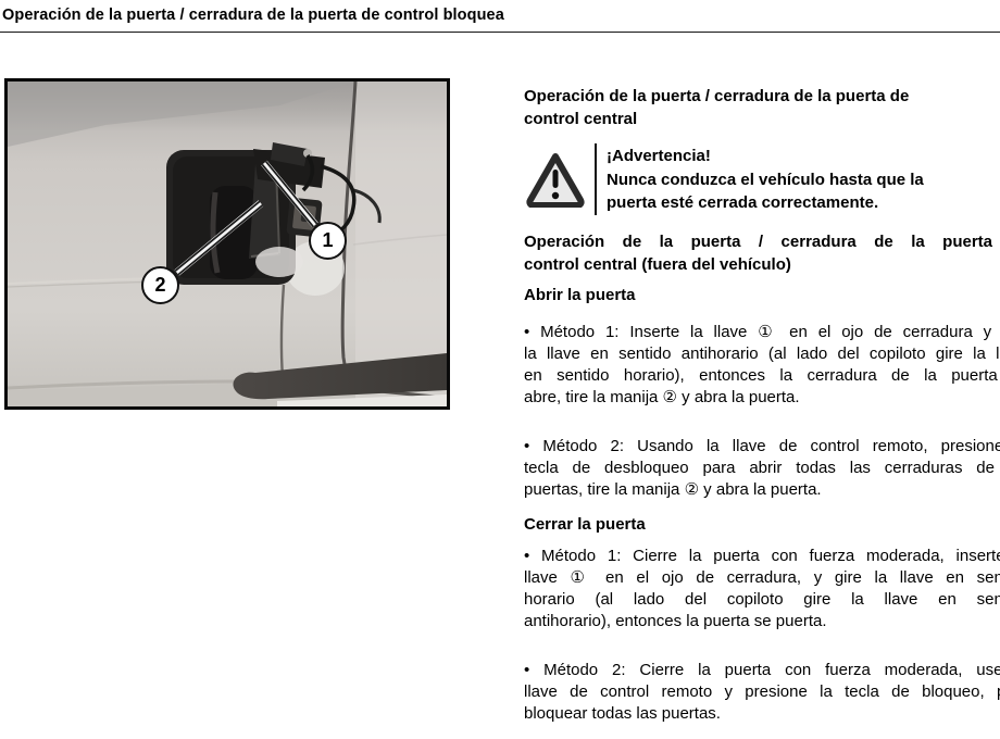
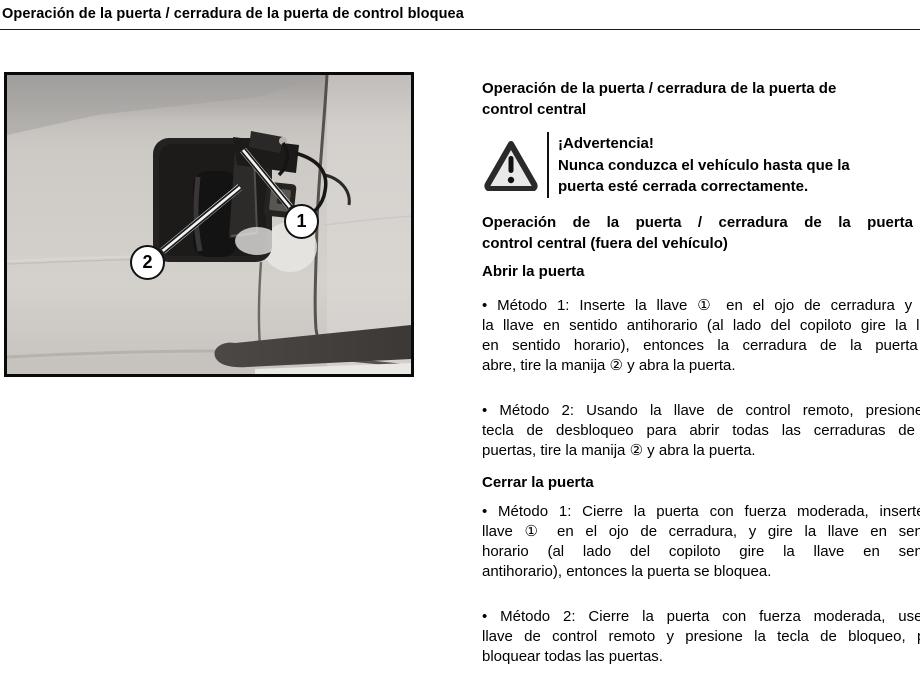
  Operación de la puerta / cerradura de la puerta de control bloquea
  1
  2
  Operación de la puerta / cerradura de la puerta de
  control central
  ¡Advertencia!
  Nunca conduzca el vehículo hasta que la
  puerta esté cerrada correctamente.
  Operación de la puerta / cerradura de la puerta
  control central (fuera del vehículo)
  Abrir la puerta
  • Método 1: Inserte la llave ① en el ojo de cerradura y
  la llave en sentido antihorario (al lado del copiloto gire la l
  en sentido horario), entonces la cerradura de la puerta
  abre, tire la manija ② y abra la puerta.
  • Método 2: Usando la llave de control remoto, presione
  tecla de desbloqueo para abrir todas las cerraduras de
  puertas, tire la manija ② y abra la puerta.
  Cerrar la puerta
  • Método 1: Cierre la puerta con fuerza moderada, insert
  llave ① en el ojo de cerradura, y gire la llave en sen
  horario (al lado del copiloto gire la llave en sen
- antihorario), entonces la puerta se puerta.
+ antihorario), entonces la puerta se bloquea.
  • Método 2: Cierre la puerta con fuerza moderada, use
  llave de control remoto y presione la tecla de bloqueo,
  bloquear todas las puertas.
